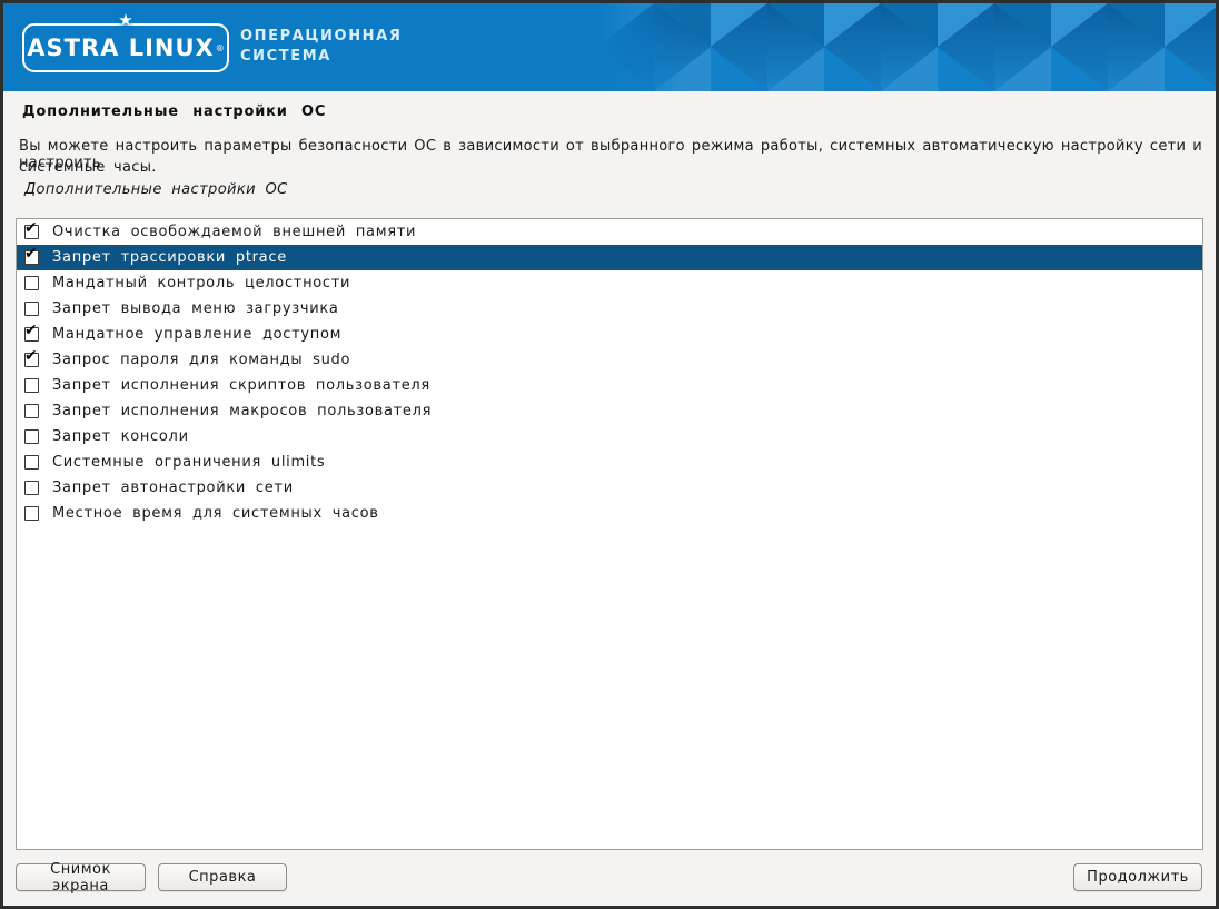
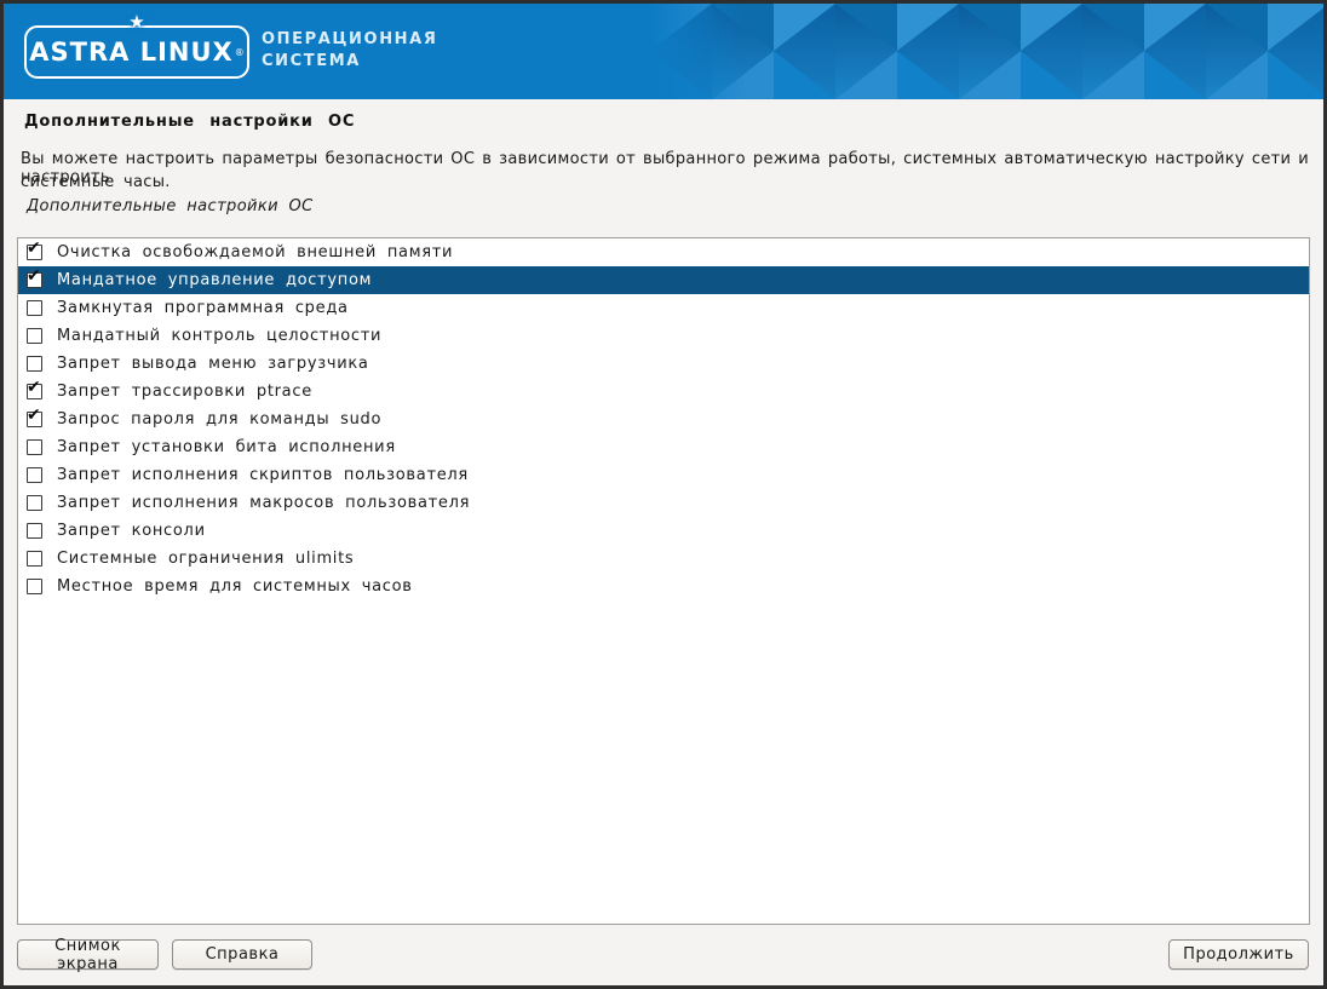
  ★
  ASTRA LINUX
  ®
  ОПЕРАЦИОННАЯ
  СИСТЕМА
  Дополнительные настройки ОС
  Вы можете настроить параметры безопасности ОС в зависимости от выбранного режима работы, системных автоматическую настройку сети и настроить
  системные часы.
  Дополнительные настройки ОС
  ✔
  Очистка освобождаемой внешней памяти
  ✔
- Запрет трассировки ptrace
+ Мандатное управление доступом
+ Замкнутая программная среда
  Мандатный контроль целостности
  Запрет вывода меню загрузчика
  ✔
- Мандатное управление доступом
+ Запрет трассировки ptrace
  ✔
  Запрос пароля для команды sudo
+ Запрет установки бита исполнения
  Запрет исполнения скриптов пользователя
  Запрет исполнения макросов пользователя
  Запрет консоли
  Системные ограничения ulimits
- Запрет автонастройки сети
  Местное время для системных часов
  Снимок экрана
  Справка
  Продолжить
